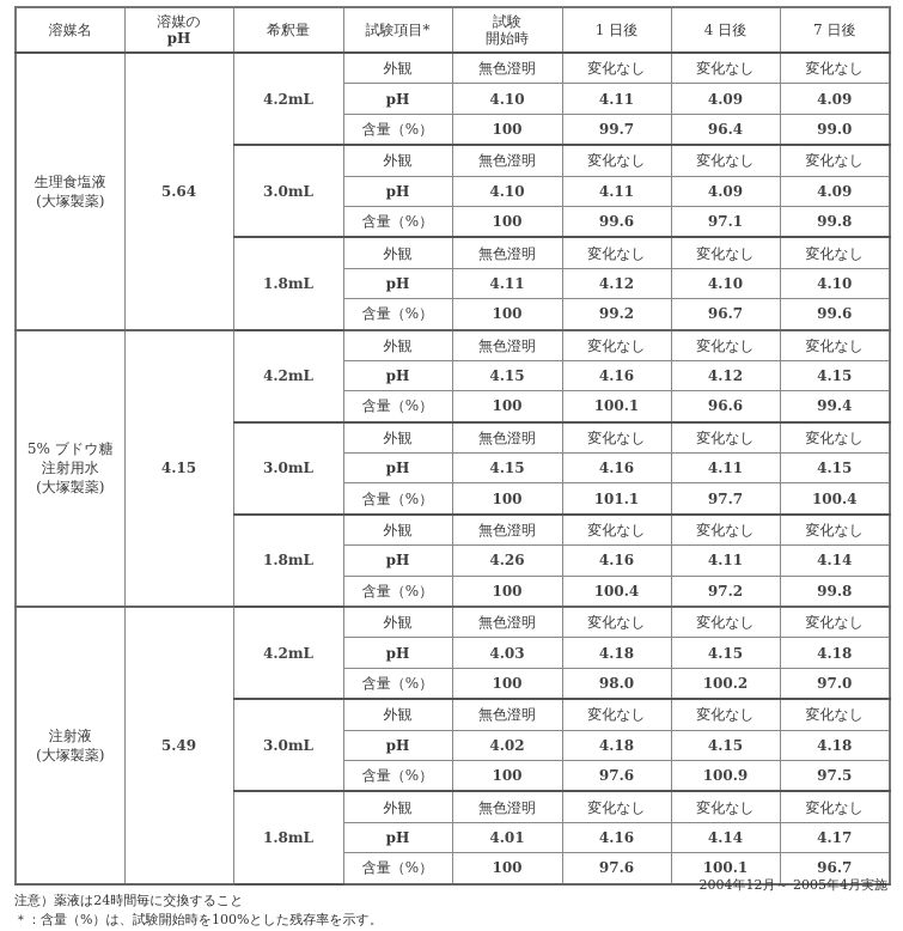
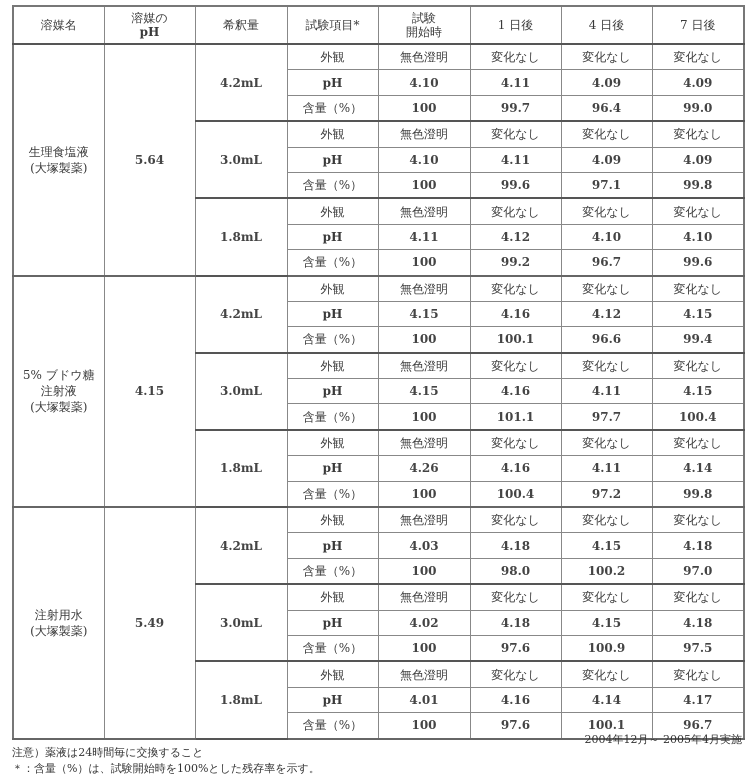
  溶媒名	溶媒のpH	希釈量	試験項目*	試験開始時	1 日後	4 日後	7 日後
  生理食塩液(大塚製薬)	5.64	4.2mL	外観	無色澄明	変化なし	変化なし	変化なし
  pH	4.10	4.11	4.09	4.09
  含量（%）	100	99.7	96.4	99.0
  3.0mL	外観	無色澄明	変化なし	変化なし	変化なし
  pH	4.10	4.11	4.09	4.09
  含量（%）	100	99.6	97.1	99.8
  1.8mL	外観	無色澄明	変化なし	変化なし	変化なし
  pH	4.11	4.12	4.10	4.10
  含量（%）	100	99.2	96.7	99.6
- 5% ブドウ糖注射用水(大塚製薬)	4.15	4.2mL	外観	無色澄明	変化なし	変化なし	変化なし
+ 5% ブドウ糖注射液(大塚製薬)	4.15	4.2mL	外観	無色澄明	変化なし	変化なし	変化なし
  pH	4.15	4.16	4.12	4.15
  含量（%）	100	100.1	96.6	99.4
  3.0mL	外観	無色澄明	変化なし	変化なし	変化なし
  pH	4.15	4.16	4.11	4.15
  含量（%）	100	101.1	97.7	100.4
  1.8mL	外観	無色澄明	変化なし	変化なし	変化なし
  pH	4.26	4.16	4.11	4.14
  含量（%）	100	100.4	97.2	99.8
- 注射液(大塚製薬)	5.49	4.2mL	外観	無色澄明	変化なし	変化なし	変化なし
+ 注射用水(大塚製薬)	5.49	4.2mL	外観	無色澄明	変化なし	変化なし	変化なし
  pH	4.03	4.18	4.15	4.18
  含量（%）	100	98.0	100.2	97.0
  3.0mL	外観	無色澄明	変化なし	変化なし	変化なし
  pH	4.02	4.18	4.15	4.18
  含量（%）	100	97.6	100.9	97.5
  1.8mL	外観	無色澄明	変化なし	変化なし	変化なし
  pH	4.01	4.16	4.14	4.17
  含量（%）	100	97.6	100.1	96.7
  2004年12月～ 2005年4月実施
  注意）薬液は24時間毎に交換すること
  ＊：含量（%）は、試験開始時を100%とした残存率を示す。
